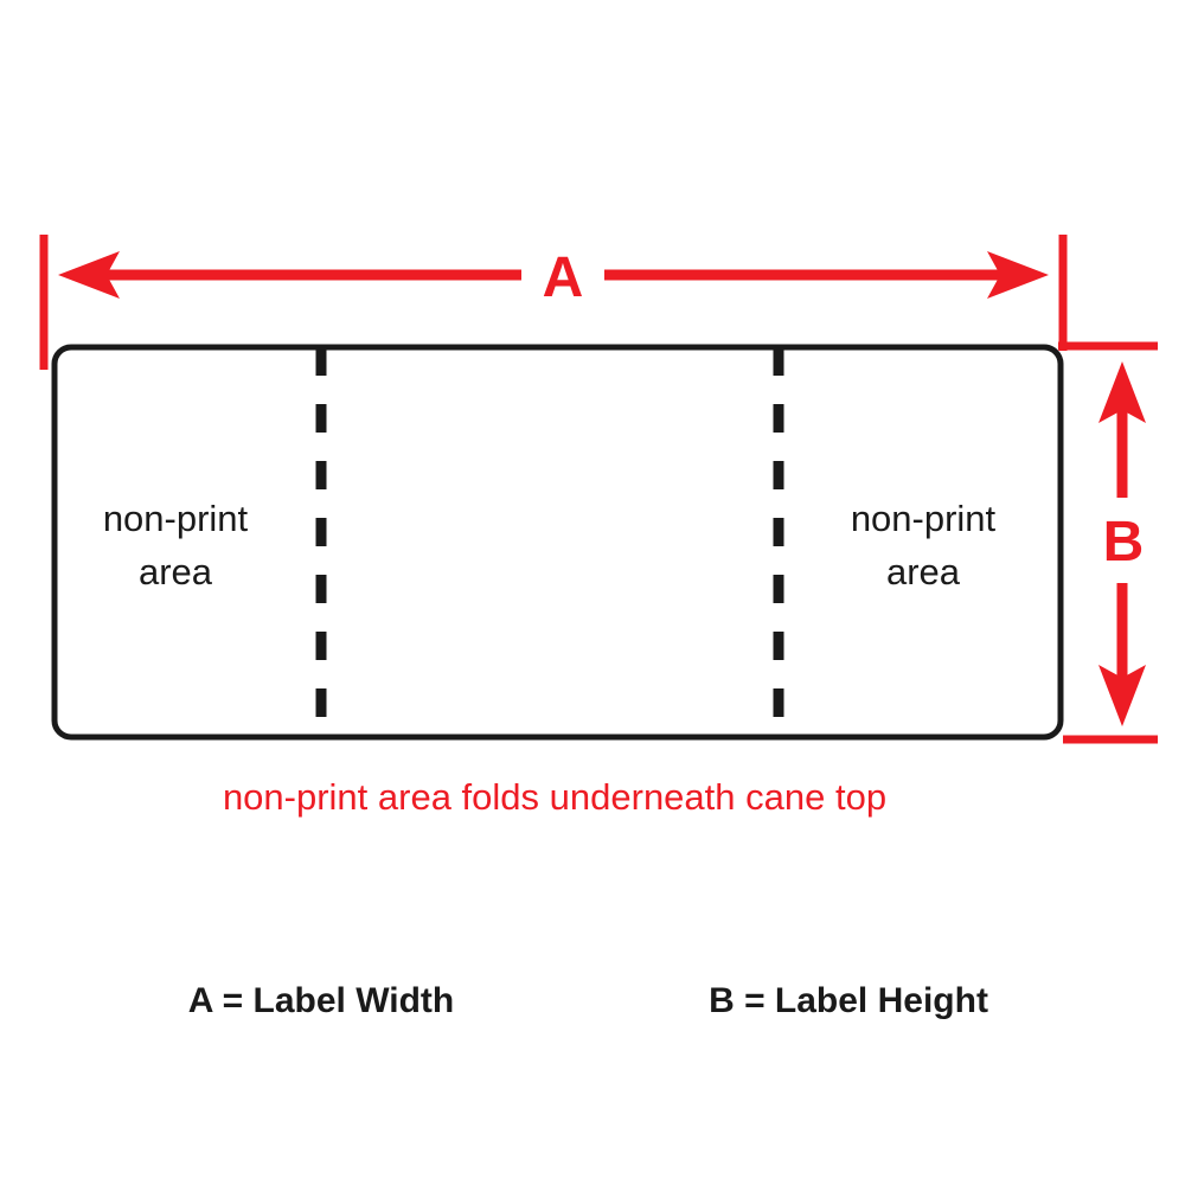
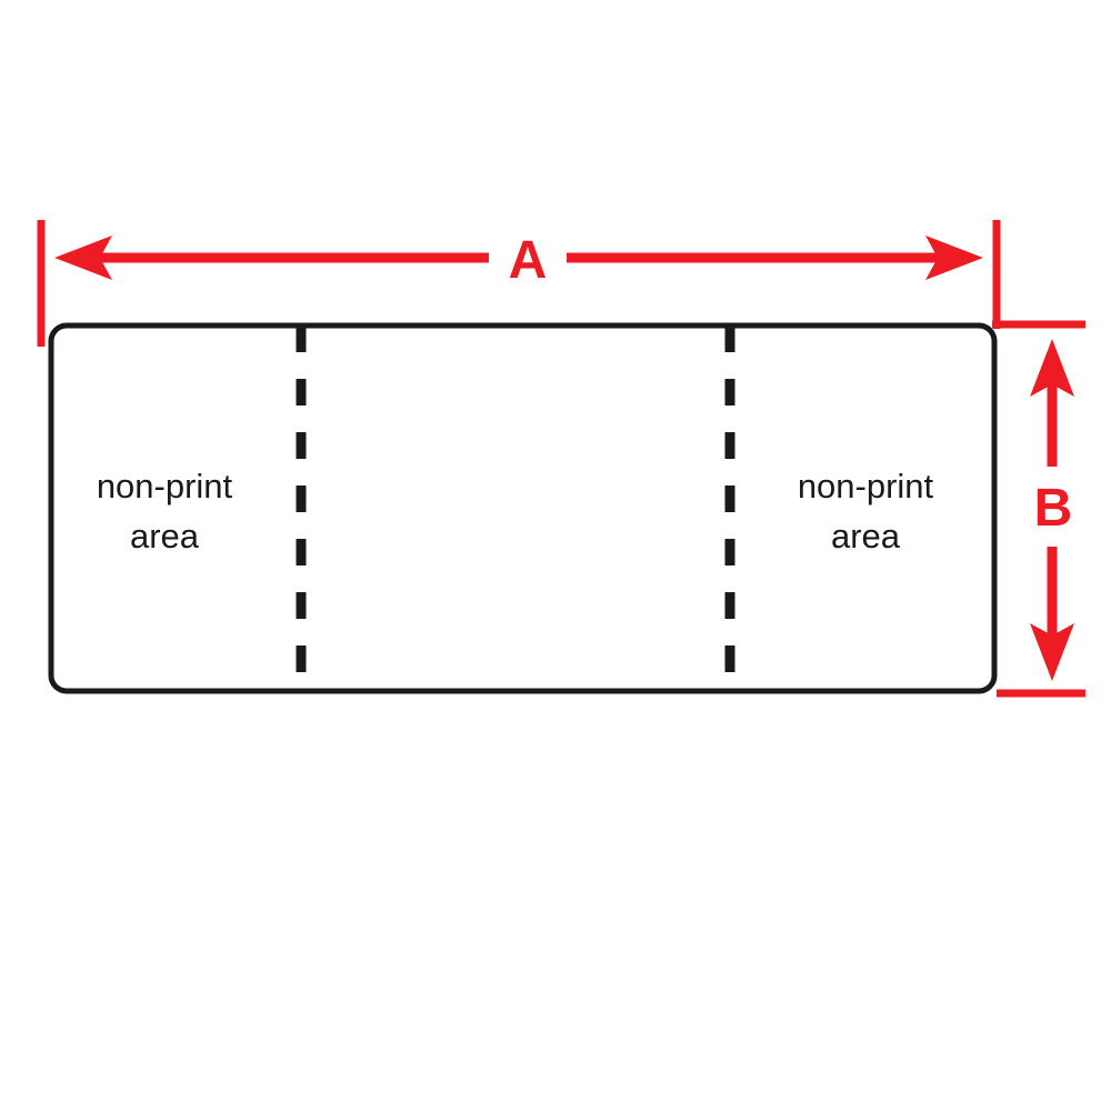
  A
  non-print
  area
  non-print
  area
  B
- non-print area folds underneath cane top
- A = Label Width
- B = Label Height
